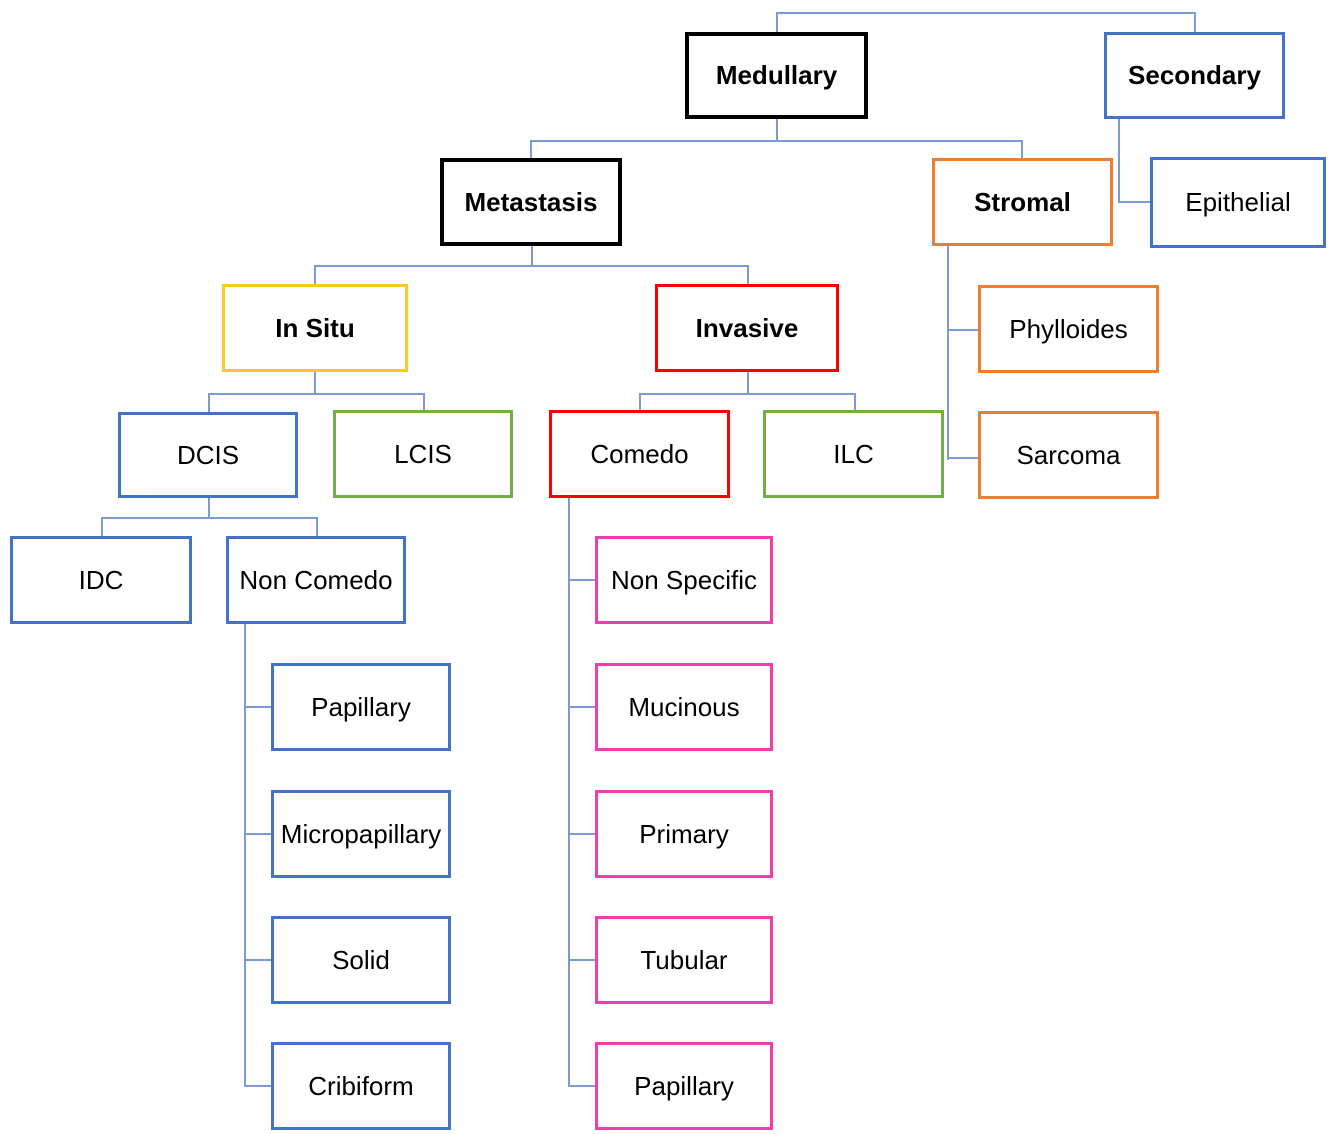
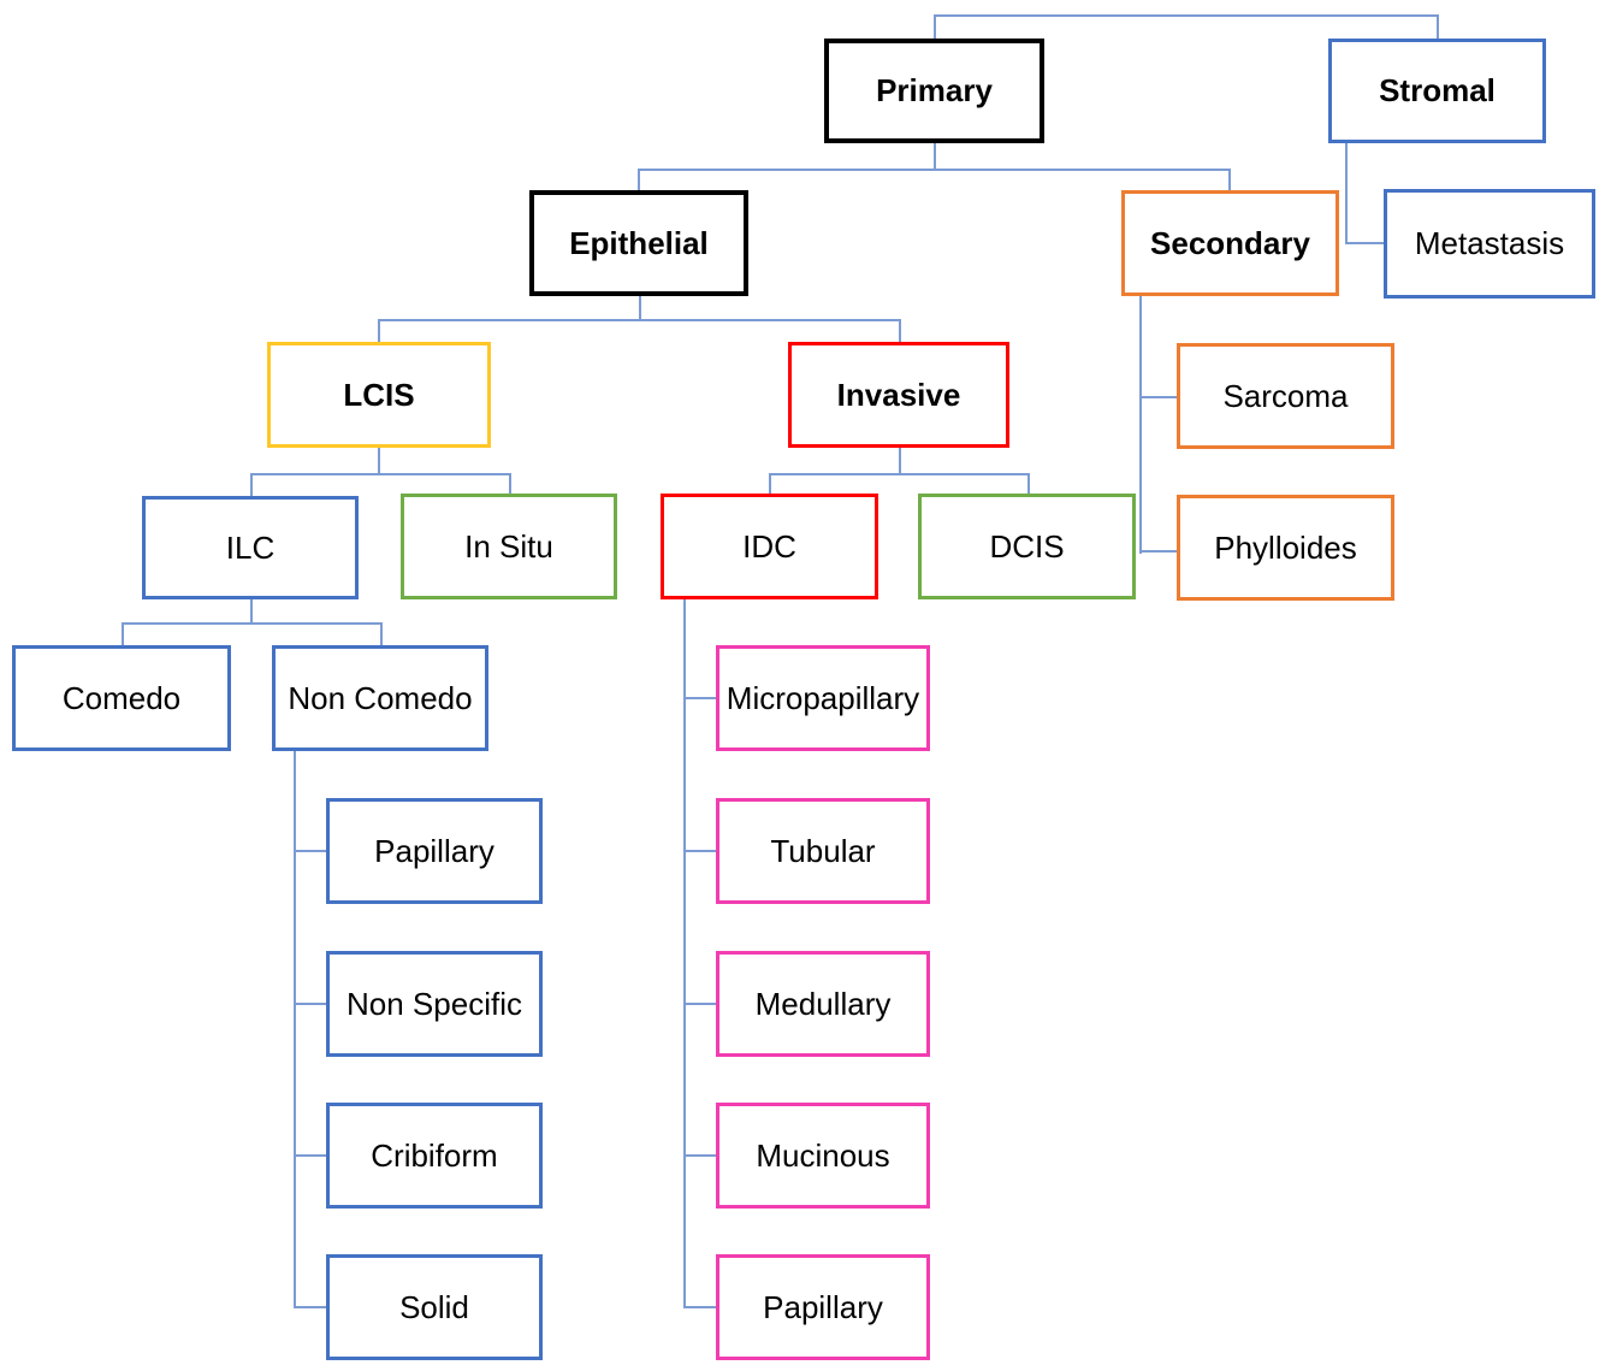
- Medullary
+ Primary
- Secondary
+ Stromal
- Metastasis
+ Epithelial
- Stromal
+ Secondary
- Epithelial
+ Metastasis
- In Situ
+ LCIS
  Invasive
- Phylloides
+ Sarcoma
- DCIS
+ ILC
- LCIS
+ In Situ
- Comedo
+ IDC
- ILC
+ DCIS
- Sarcoma
+ Phylloides
- IDC
+ Comedo
  Non Comedo
- Non Specific
+ Micropapillary
  Papillary
- Mucinous
+ Tubular
- Micropapillary
+ Non Specific
- Primary
+ Medullary
- Solid
+ Cribiform
- Tubular
+ Mucinous
- Cribiform
+ Solid
  Papillary
